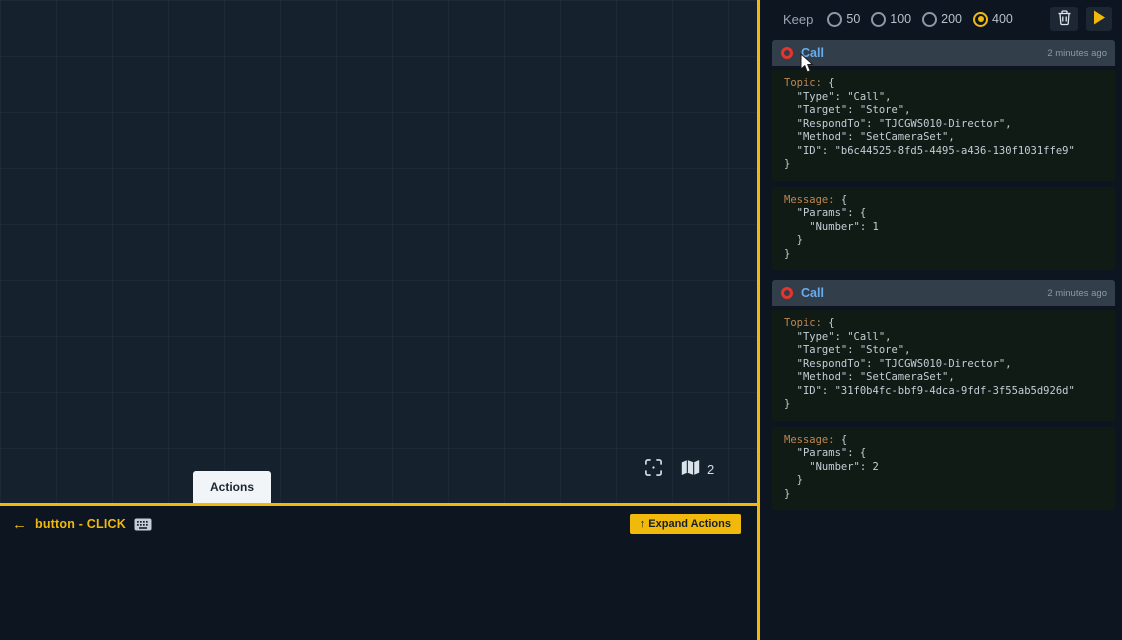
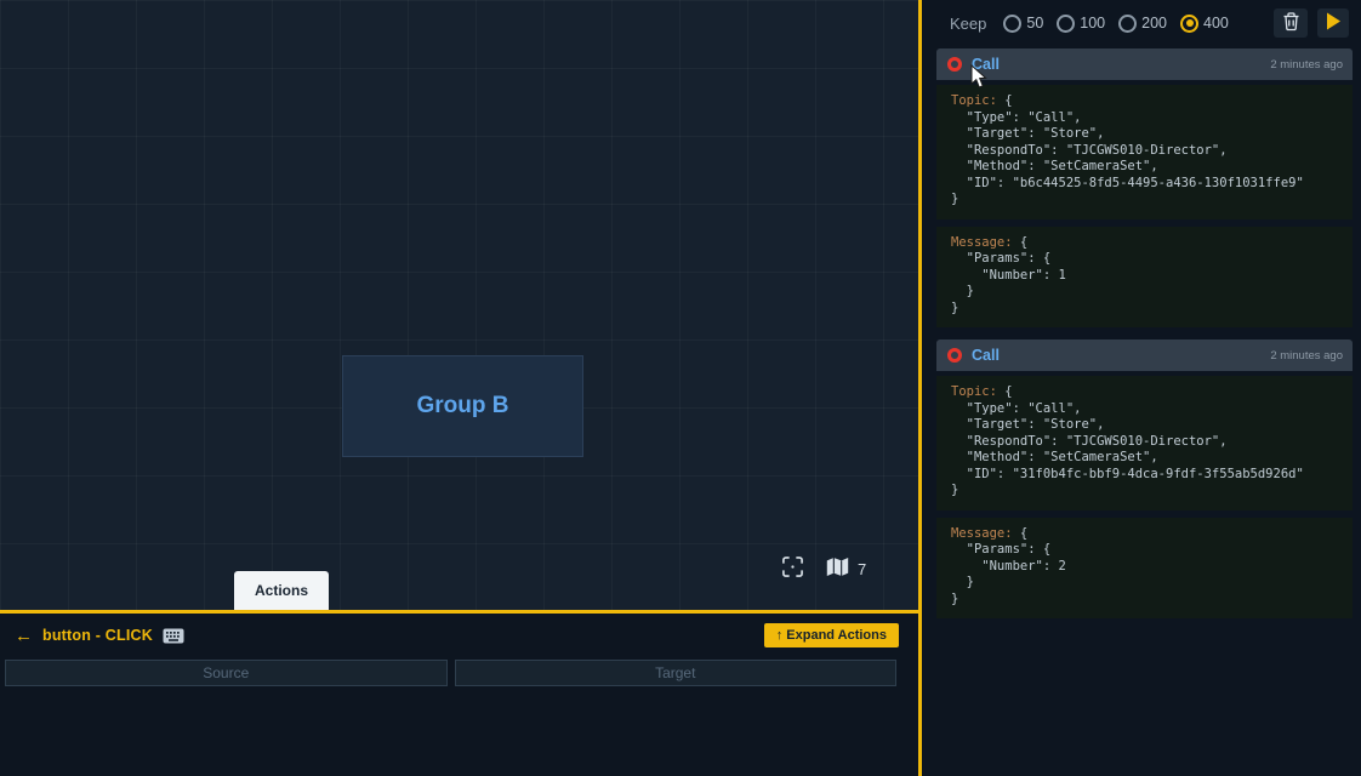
+ Group B
  Actions
- 2
+ 7
  ←
  button - CLICK
  ↑ Expand Actions
+ Source
+ Target
  Keep
  50
  100
  200
  400
  Call
  2 minutes ago
  Topic: {
  "Type": "Call",
  "Target": "Store",
  "RespondTo": "TJCGWS010-Director",
  "Method": "SetCameraSet",
  "ID": "b6c44525-8fd5-4495-a436-130f1031ffe9"
  }
  Message: {
  "Params": {
  "Number": 1
  }
  }
  Call
  2 minutes ago
  Topic: {
  "Type": "Call",
  "Target": "Store",
  "RespondTo": "TJCGWS010-Director",
  "Method": "SetCameraSet",
  "ID": "31f0b4fc-bbf9-4dca-9fdf-3f55ab5d926d"
  }
  Message: {
  "Params": {
  "Number": 2
  }
  }
